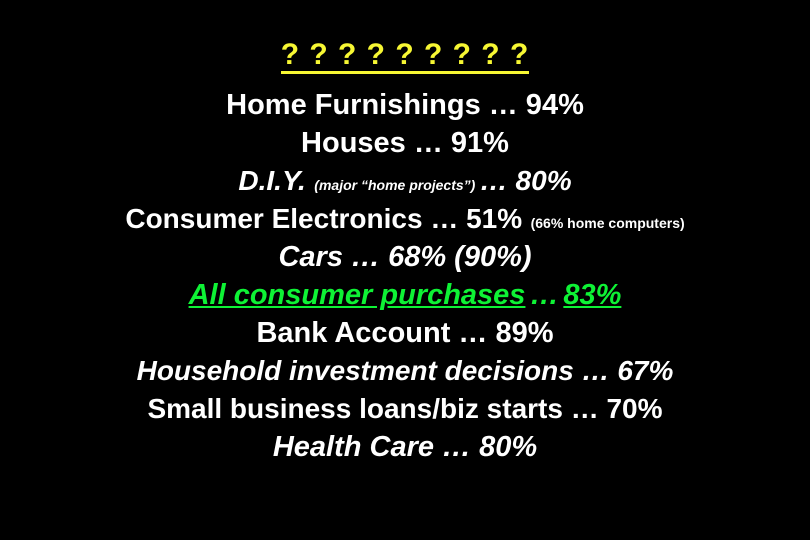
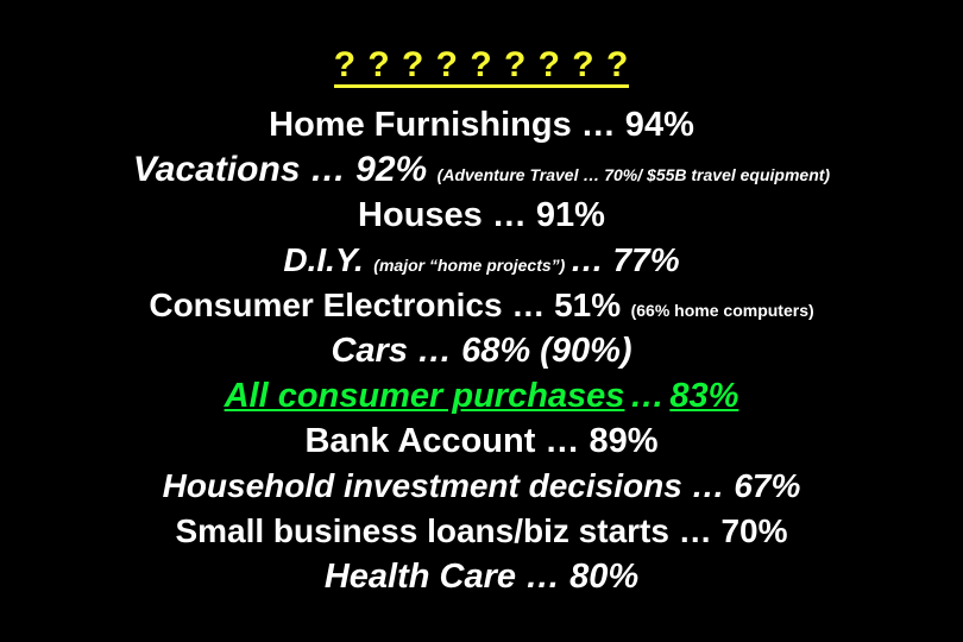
  ? ? ? ? ? ? ? ? ?
  Home Furnishings … 94%
+ Vacations … 92% (Adventure Travel … 70%/ $55B travel equipment)
  Houses … 91%
- D.I.Y. (major “home projects”) … 80%
+ D.I.Y. (major “home projects”) … 77%
  Consumer Electronics … 51% (66% home computers)
  Cars … 68% (90%)
  All consumer purchases … 83%
  Bank Account … 89%
  Household investment decisions … 67%
  Small business loans/biz starts … 70%
  Health Care … 80%
